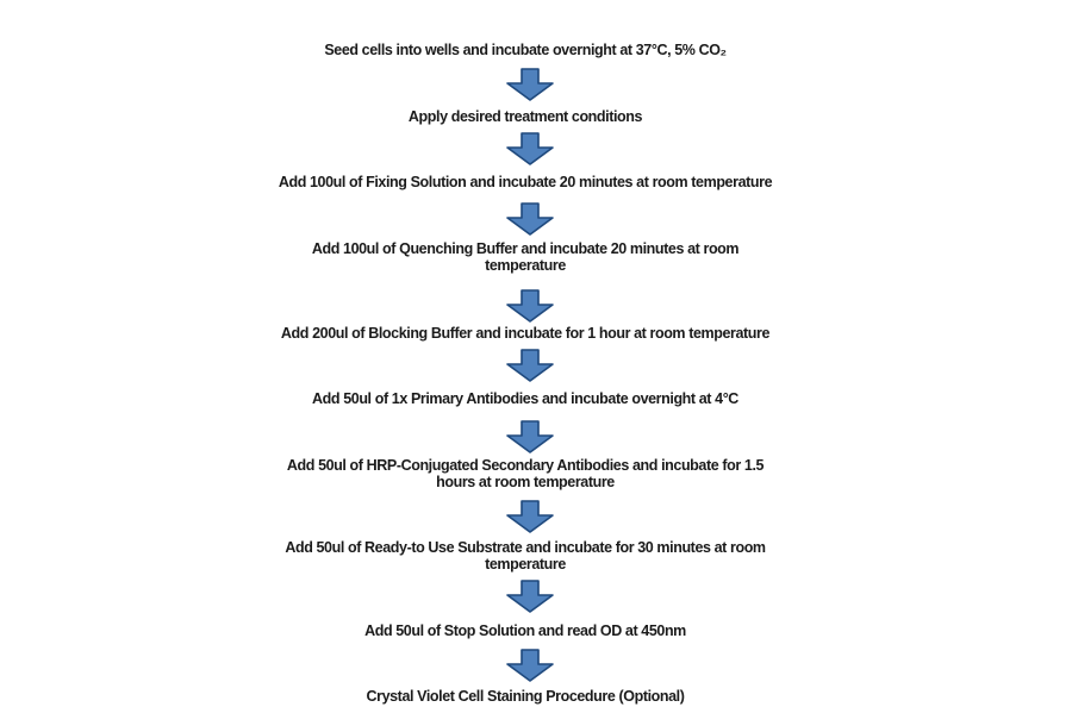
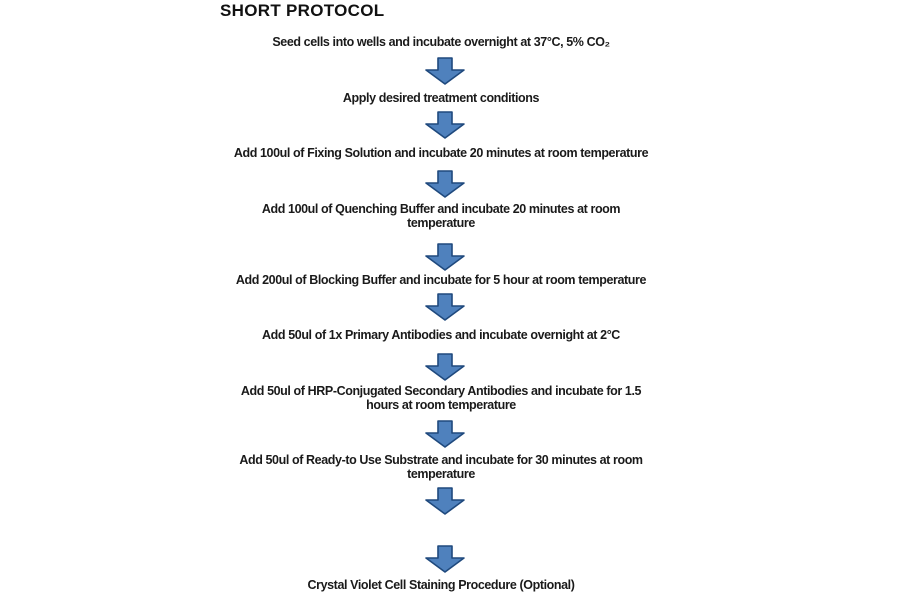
+ SHORT PROTOCOL
  Seed cells into wells and incubate overnight at 37°C, 5% CO₂
  Apply desired treatment conditions
  Add 100ul of Fixing Solution and incubate 20 minutes at room temperature
  Add 100ul of Quenching Buffer and incubate 20 minutes at room
  temperature
- Add 200ul of Blocking Buffer and incubate for 1 hour at room temperature
+ Add 200ul of Blocking Buffer and incubate for 5 hour at room temperature
- Add 50ul of 1x Primary Antibodies and incubate overnight at 4°C
+ Add 50ul of 1x Primary Antibodies and incubate overnight at 2°C
  Add 50ul of HRP-Conjugated Secondary Antibodies and incubate for 1.5
  hours at room temperature
  Add 50ul of Ready-to Use Substrate and incubate for 30 minutes at room
  temperature
- Add 50ul of Stop Solution and read OD at 450nm
  Crystal Violet Cell Staining Procedure (Optional)
